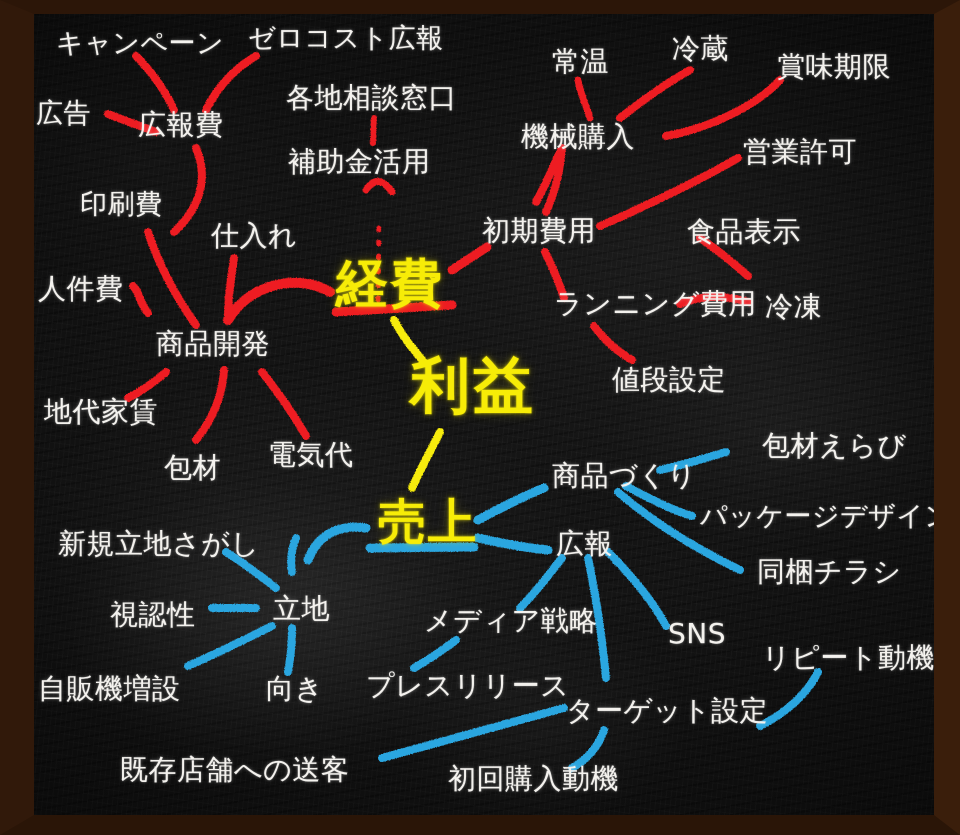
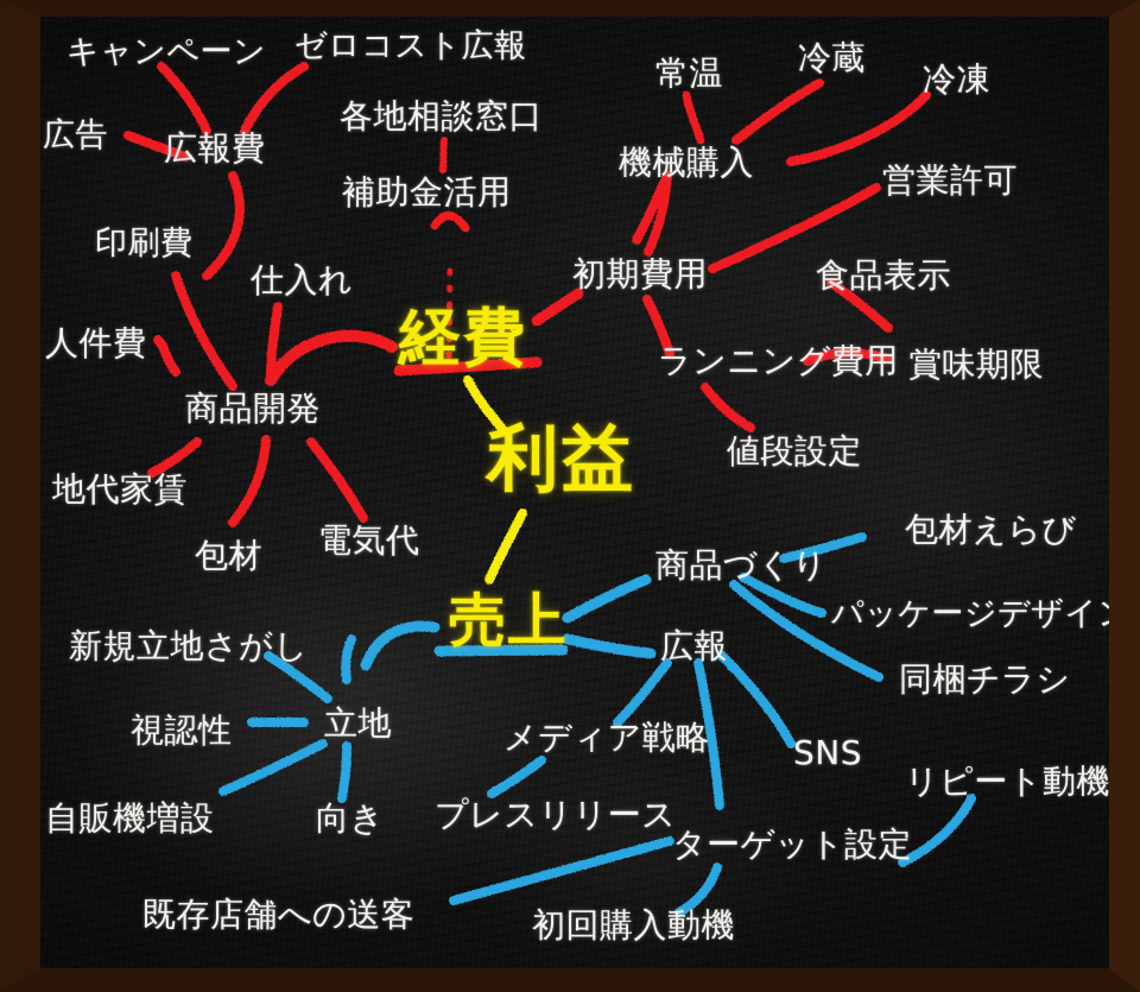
  経費
  利益
  売上
  キャンペーン
  ゼロコスト広報
  広告
  広報費
  各地相談窓口
  補助金活用
  印刷費
  仕入れ
  人件費
  商品開発
  地代家賃
  包材
  電気代
  常温
  冷蔵
- 賞味期限
+ 冷凍
  機械購入
  営業許可
  初期費用
  食品表示
  ランニング費用
- 冷凍
+ 賞味期限
  値段設定
  商品づくり
  包材えらび
  パッケージデザイン
  同梱チラシ
  広報
  メディア戦略
  プレスリリース
  SNS
  ターゲット設定
  初回購入動機
  リピート動機
  立地
  新規立地さがし
  視認性
  自販機増設
  向き
  既存店舗への送客
